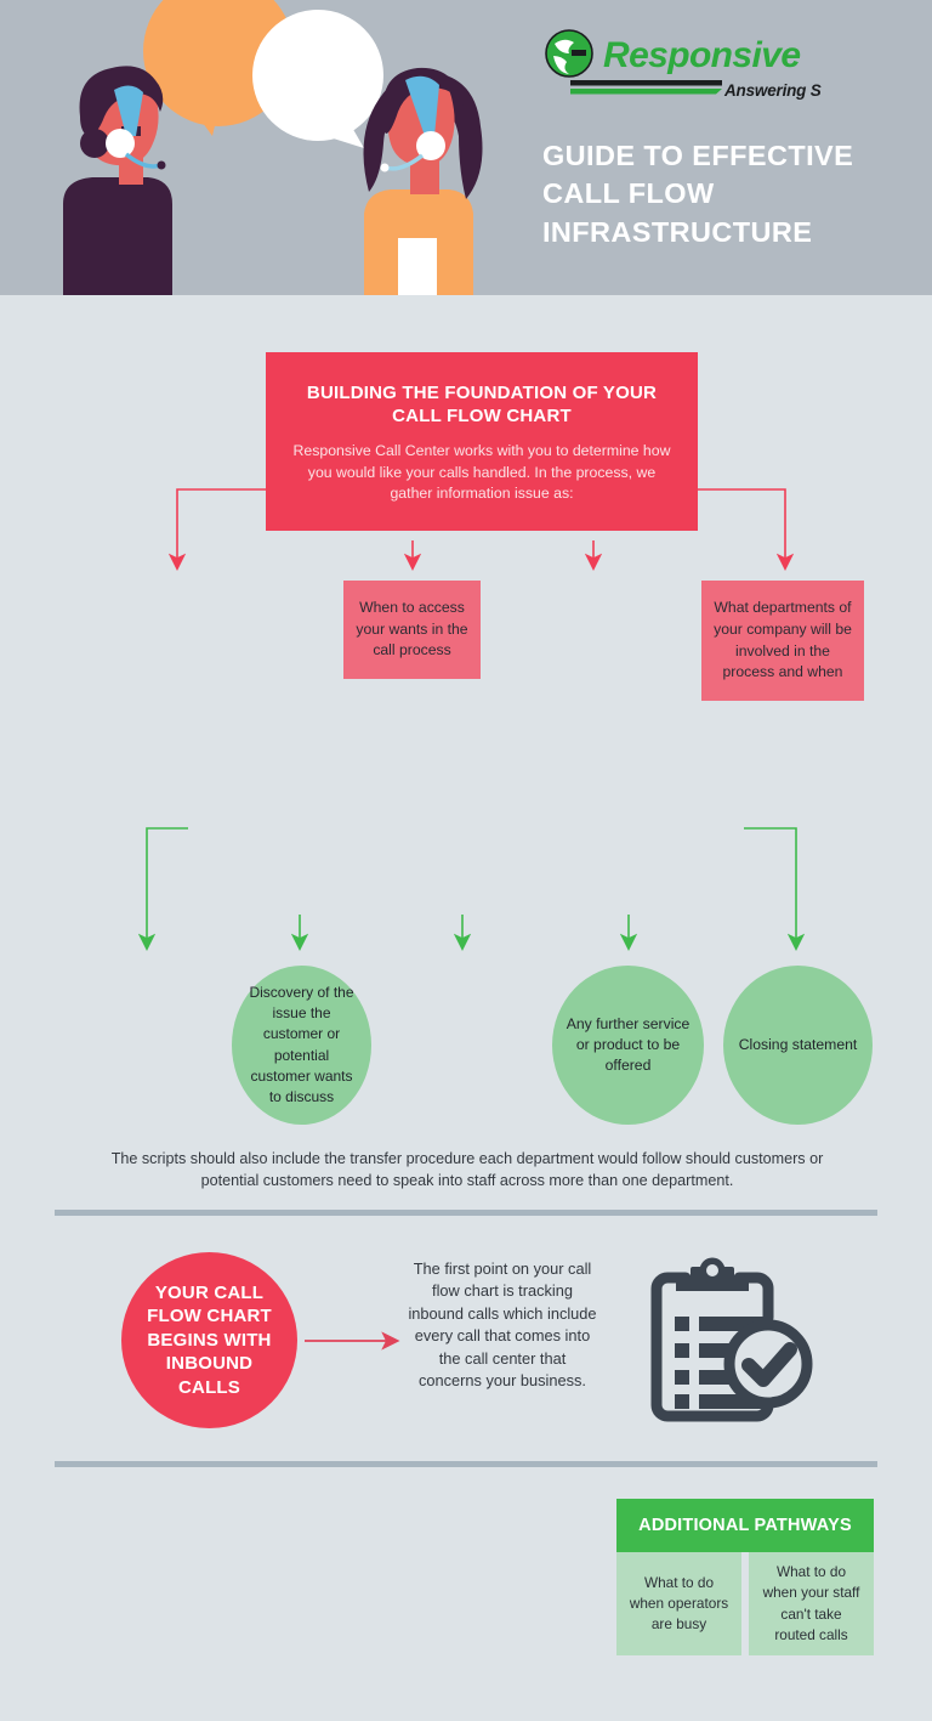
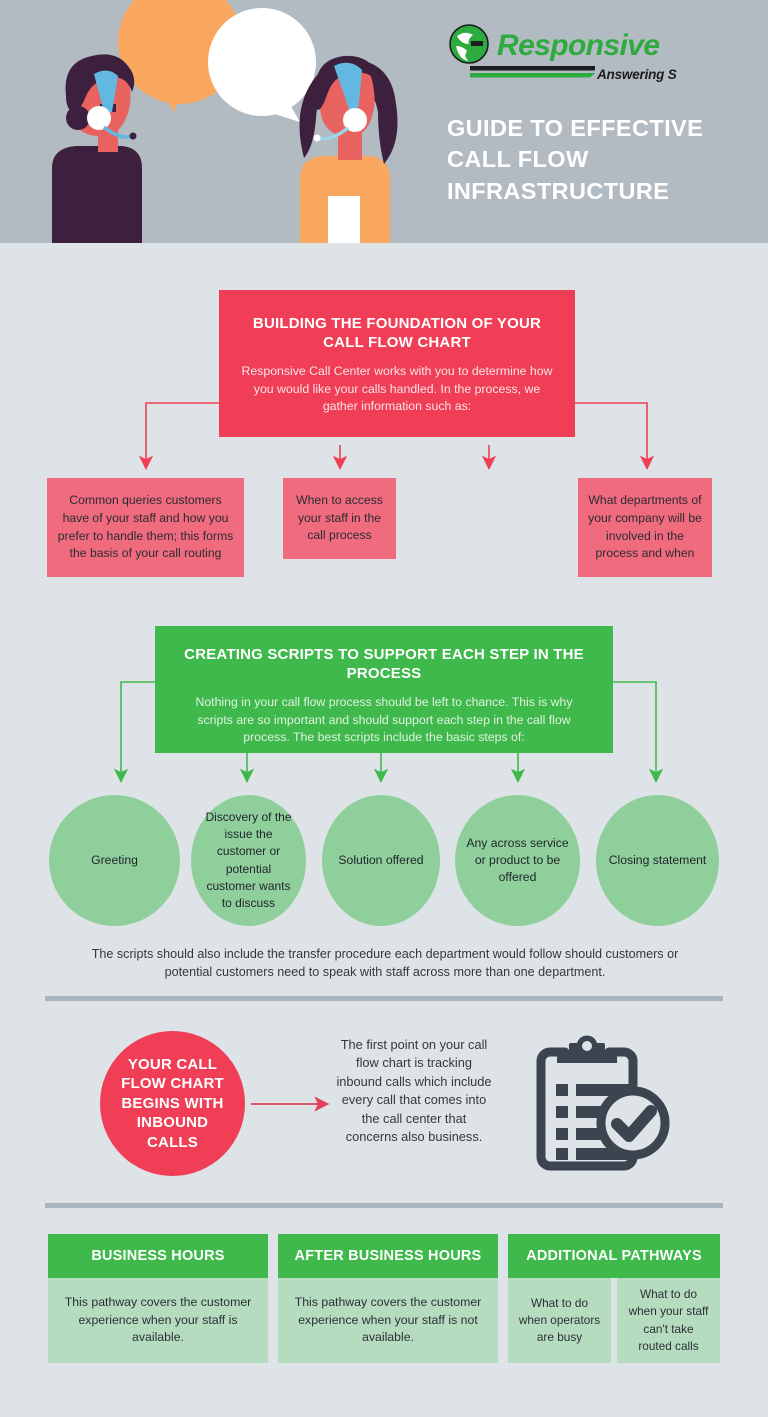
  Responsive
  GUIDE TO EFFECTIVE
  CALL FLOW
  INFRASTRUCTURE
  BUILDING THE FOUNDATION OF YOUR CALL FLOW CHART
- Responsive Call Center works with you to determine how you would like your calls handled. In the process, we gather information issue as:
+ Responsive Call Center works with you to determine how you would like your calls handled. In the process, we gather information such as:
+ Common queries customers have of your staff and how you prefer to handle them; this forms the basis of your call routing
- When to access your wants in the call process
+ When to access your staff in the call process
  What departments of your company will be involved in the process and when
+ CREATING SCRIPTS TO SUPPORT EACH STEP IN THE PROCESS
+ Nothing in your call flow process should be left to chance. This is why scripts are so important and should support each step in the call flow process. The best scripts include the basic steps of:
+ Greeting
  Discovery of the issue the customer or potential customer wants to discuss
+ Solution offered
- Any further service or product to be offered
+ Any across service or product to be offered
  Closing statement
- The scripts should also include the transfer procedure each department would follow should customers or potential customers need to speak into staff across more than one department.
+ The scripts should also include the transfer procedure each department would follow should customers or potential customers need to speak with staff across more than one department.
  YOUR CALL FLOW CHART BEGINS WITH INBOUND CALLS
- The first point on your call flow chart is tracking inbound calls which include every call that comes into the call center that concerns your business.
+ The first point on your call flow chart is tracking inbound calls which include every call that comes into the call center that concerns also business.
+ BUSINESS HOURS
+ This pathway covers the customer experience when your staff is available.
+ AFTER BUSINESS HOURS
+ This pathway covers the customer experience when your staff is not available.
  ADDITIONAL PATHWAYS
  What to do when operators are busy
  What to do when your staff can't take routed calls
